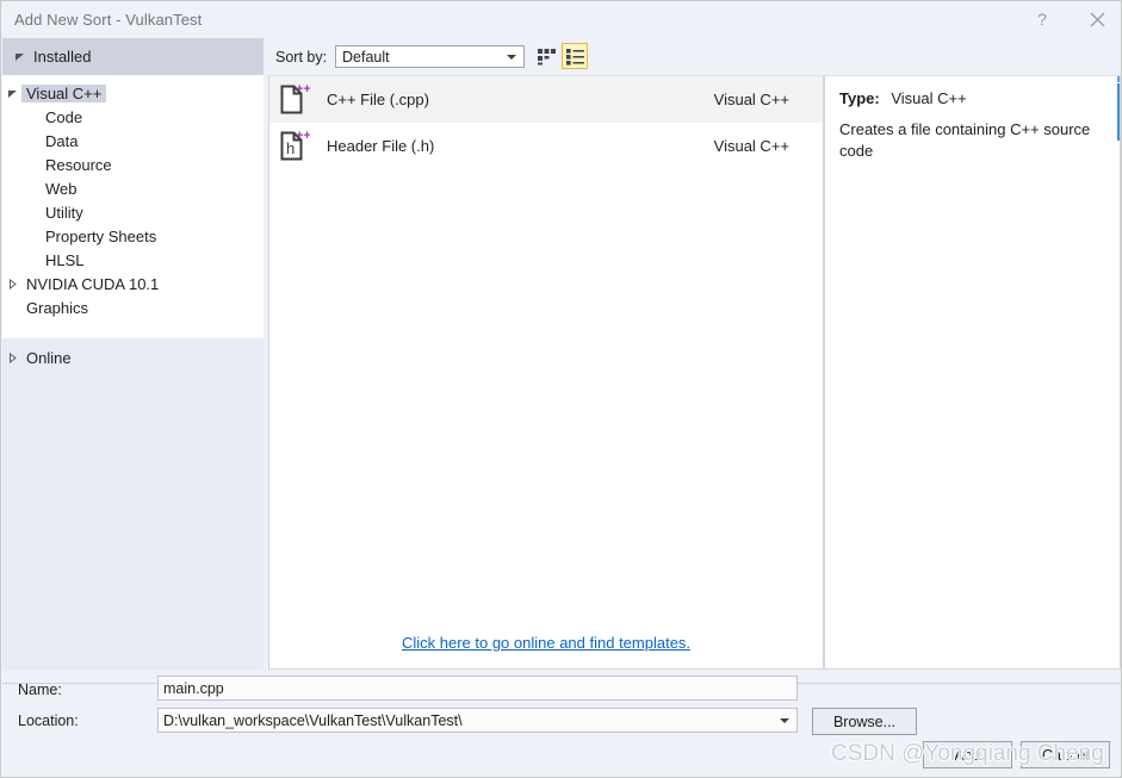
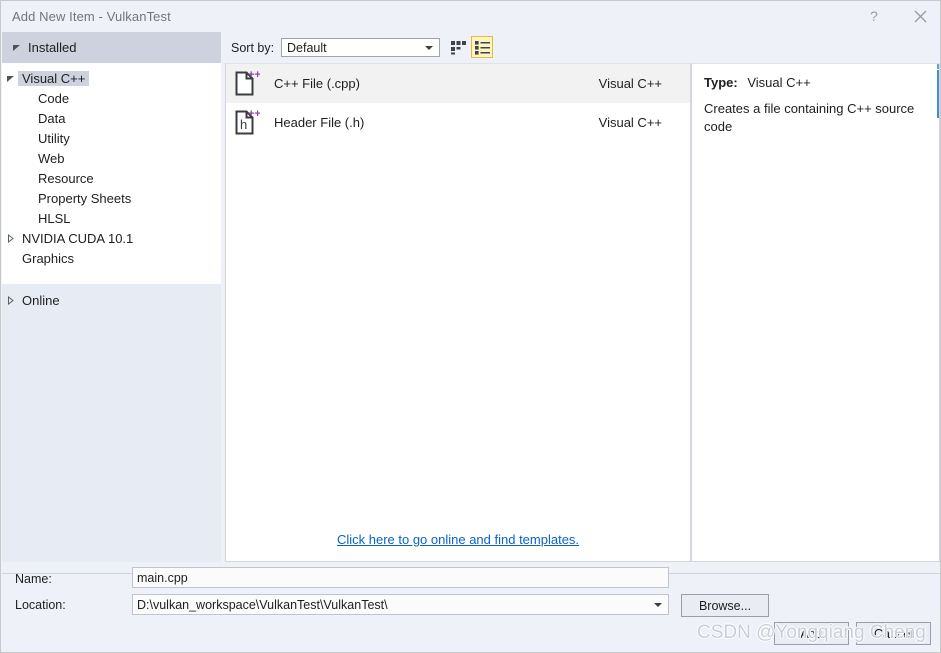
- Add New Sort - VulkanTest
+ Add New Item - VulkanTest
  ?
  Installed
  Visual C++
  Code
  Data
- Resource
+ Utility
  Web
- Utility
+ Resource
  Property Sheets
  HLSL
  NVIDIA CUDA 10.1
  Graphics
  Online
  Sort by:
  Default
  ++
  C++ File (.cpp)
  Visual C++
  h
  ++
  Header File (.h)
  Visual C++
  Click here to go online and find templates.
  Type: Visual C++
  Creates a file containing C++ source code
  Name:
  main.cpp
  Location:
  D:\vulkan_workspace\VulkanTest\VulkanTest\
  CSDN @Yongqiang Cheng
  Browse...
  Add
  Cancel
